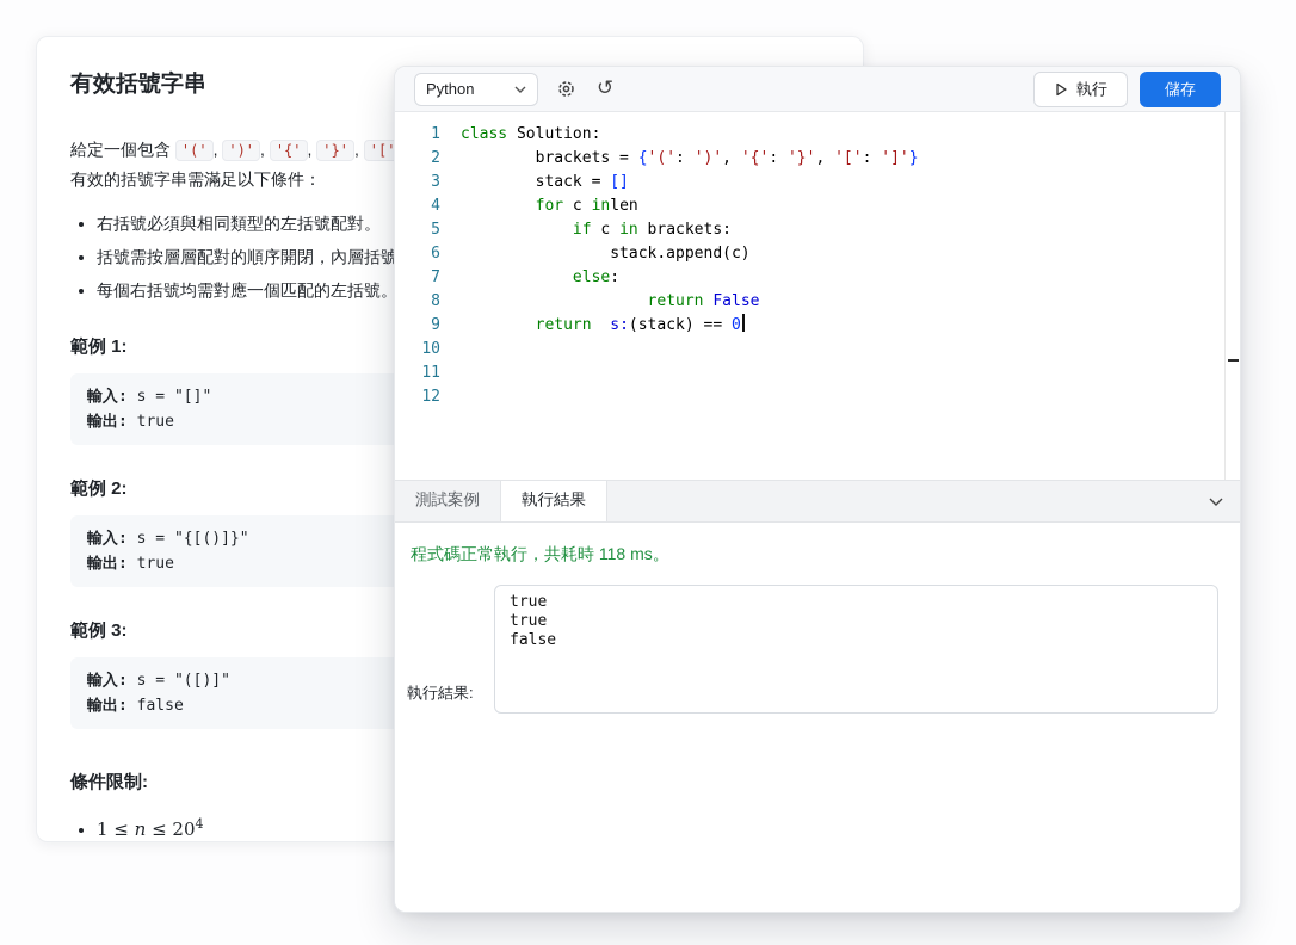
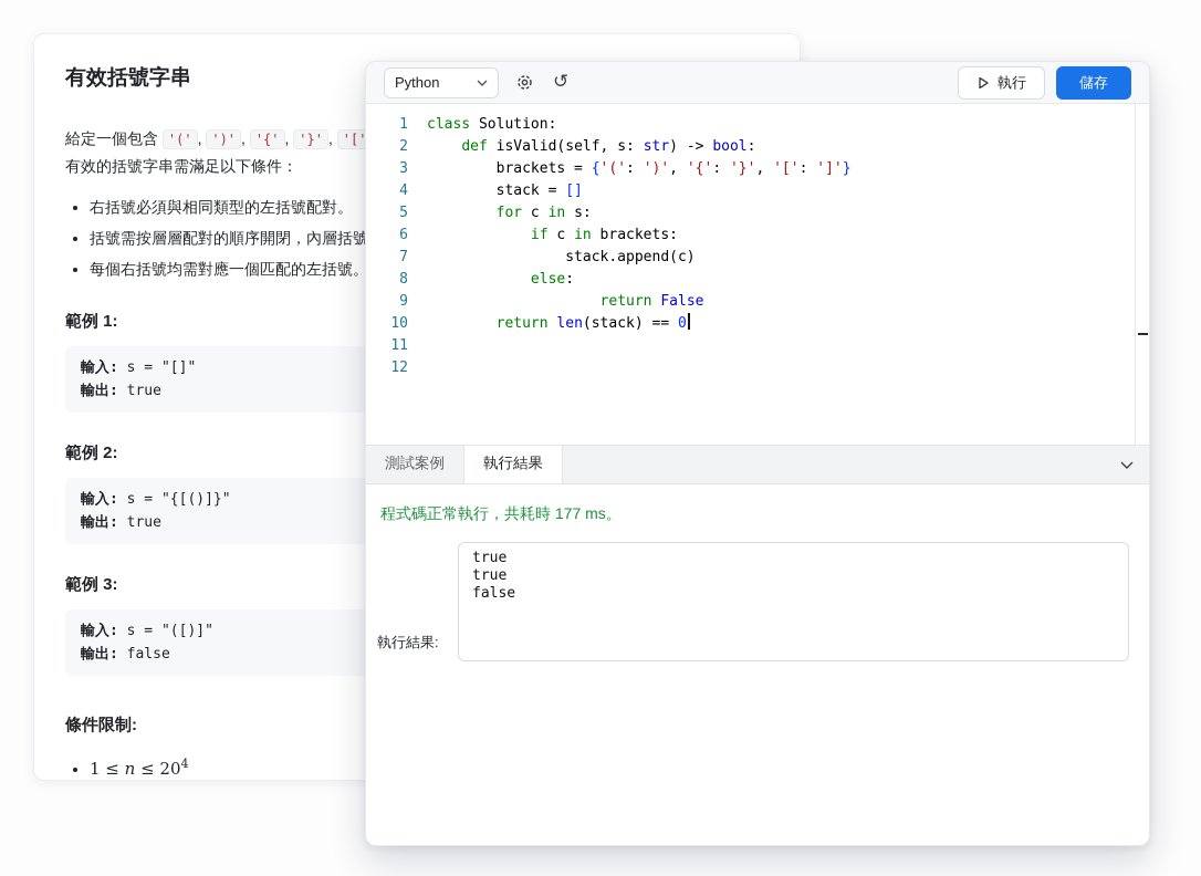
  有效括號字串
  給定一個包含 '(' , ')' , '{' , '}' , '['
  有效的括號字串需滿足以下條件：
  右括號必須與相同類型的左括號配對。
  括號需按層層配對的順序開閉，內層括號
  每個右括號均需對應一個匹配的左括號。
  範例 1:
  輸入: s = "[]"
  輸出: true
  範例 2:
  輸入: s = "{[()]}"
  輸出: true
  範例 3:
  輸入: s = "([)]"
  輸出: false
  條件限制:
  1 ≤ n ≤ 204
  Python
  ↺
  執行
  儲存
  1
  2
  3
  4
  5
  6
  7
  8
  9
  10
  11
  12
  class Solution:
+ def isValid(self, s: str) -> bool:
  brackets = {'(': ')', '{': '}', '[': ']'}
  stack = []
- for c inlen
+ for c in s:
  if c in brackets:
  stack.append(c)
  else:
  return False
- return s:(stack) == 0
+ return len(stack) == 0
  測試案例
  執行結果
- 程式碼正常執行，共耗時 118 ms。
+ 程式碼正常執行，共耗時 177 ms。
  執行結果:
  true
  true
  false
